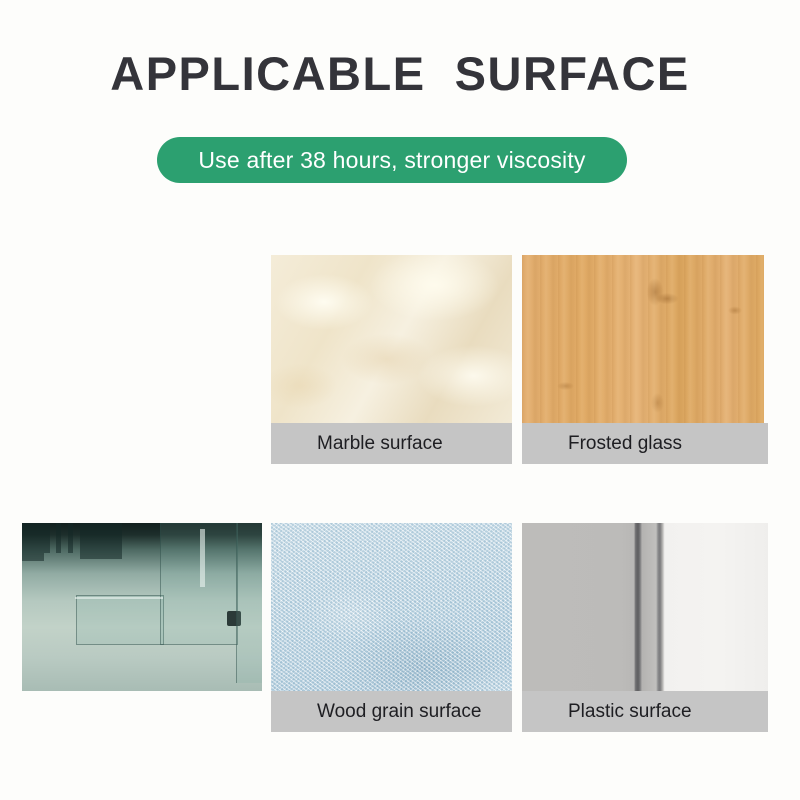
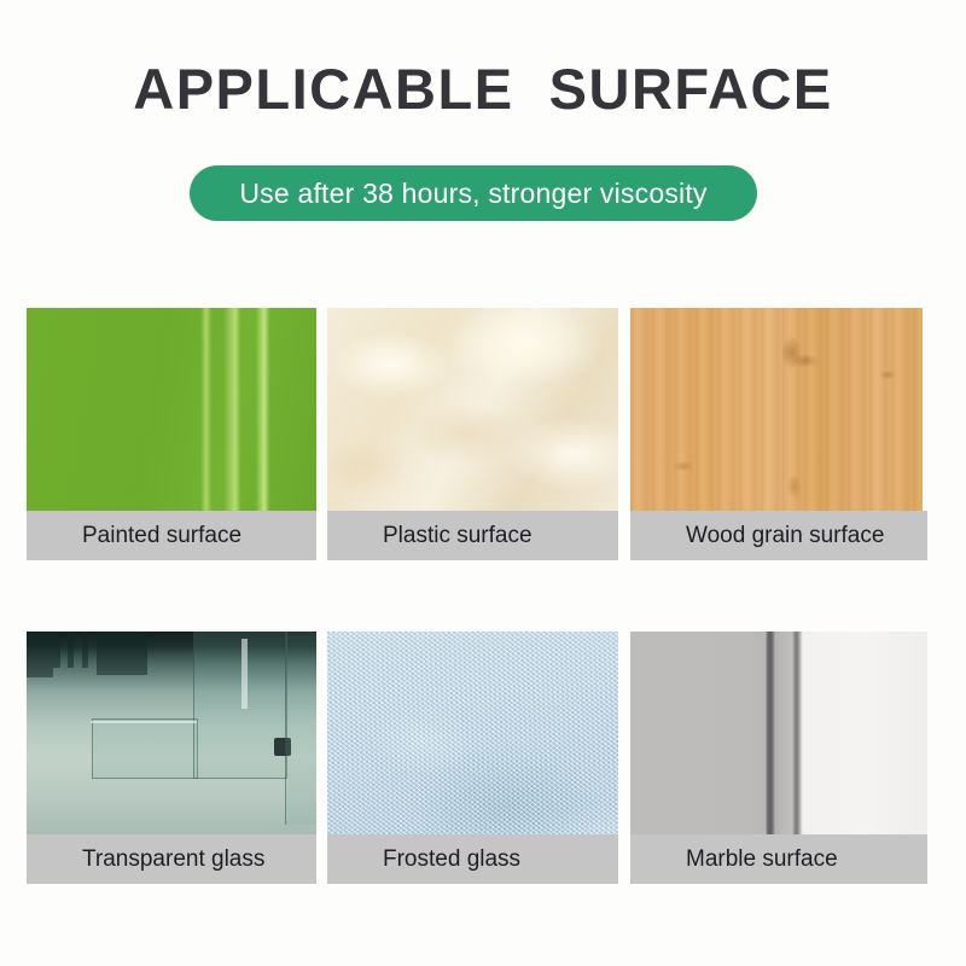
  APPLICABLE SURFACE
  Use after 38 hours, stronger viscosity
+ Painted surface
- Marble surface
+ Plastic surface
- Frosted glass
+ Wood grain surface
+ Transparent glass
- Wood grain surface
+ Frosted glass
- Plastic surface
+ Marble surface
